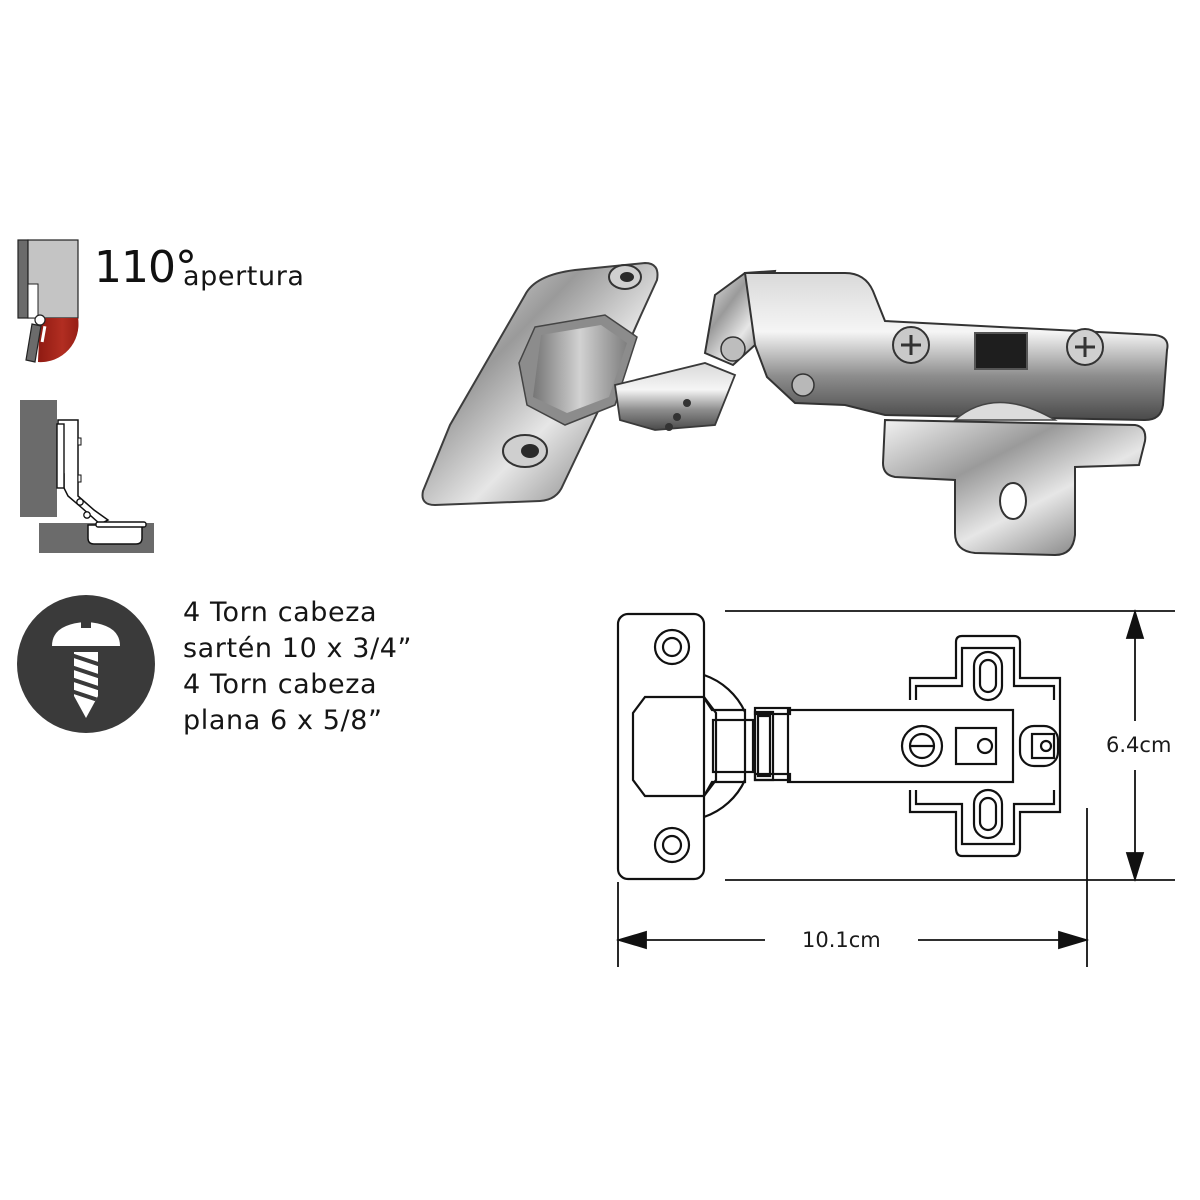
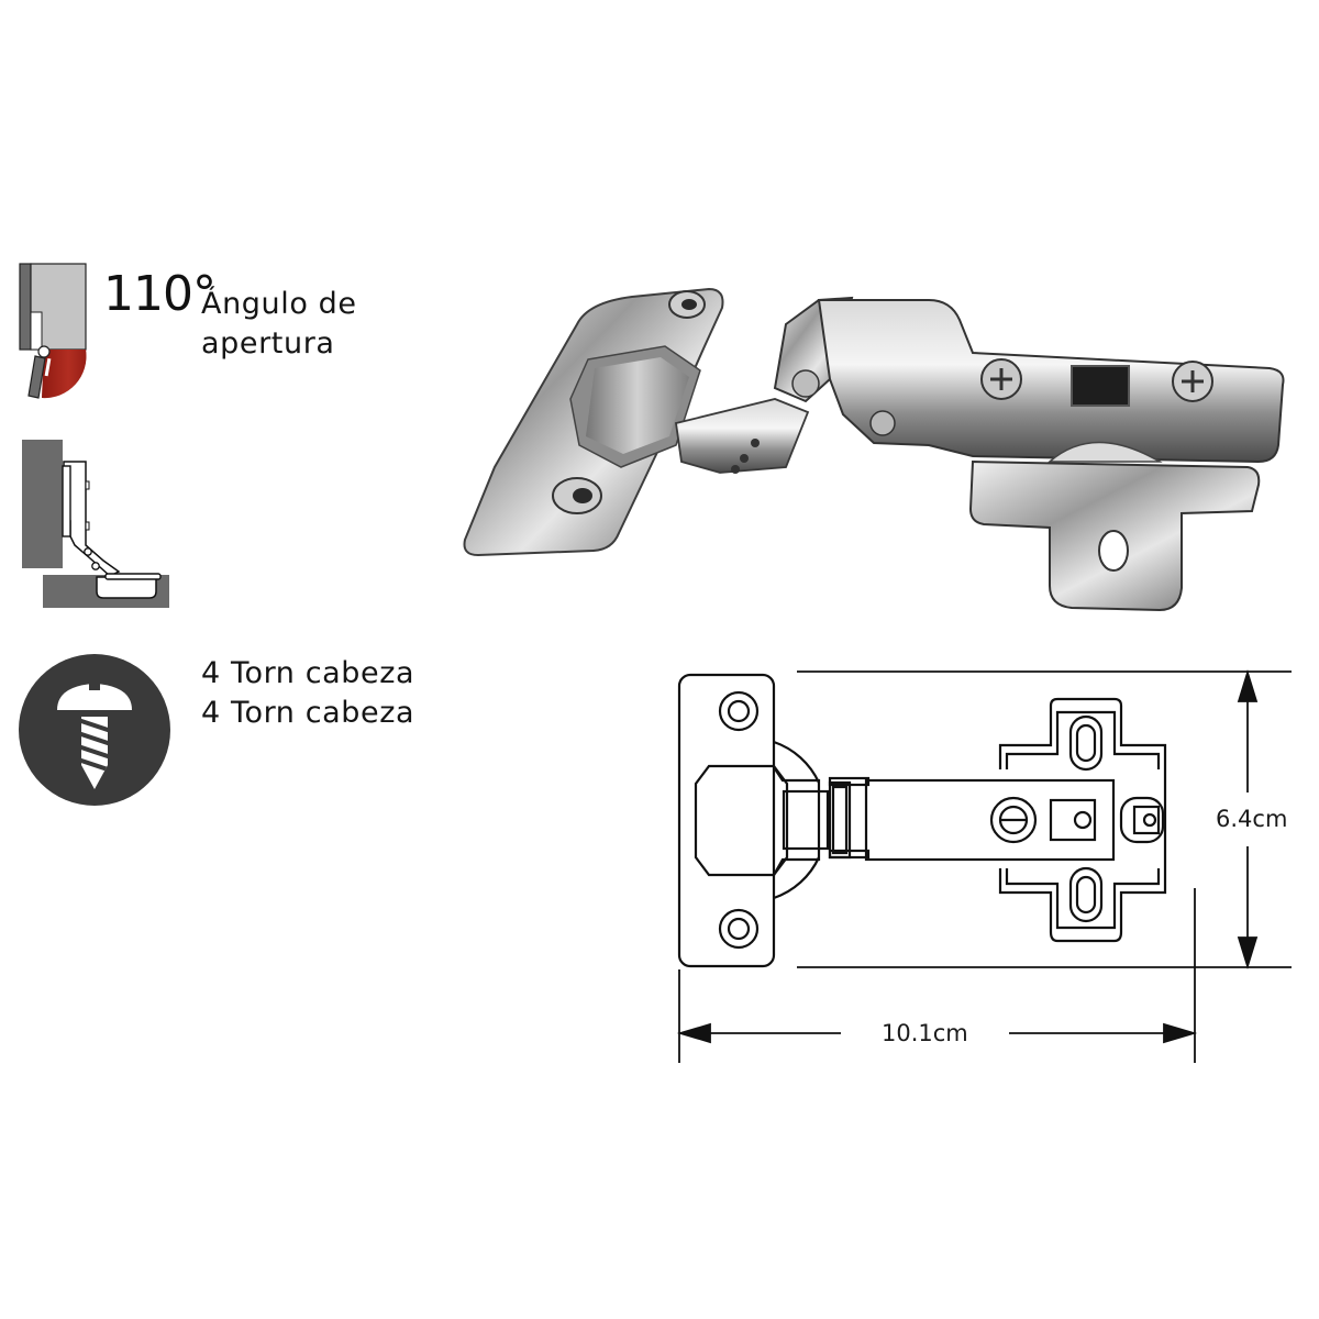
  110°
+ Ángulo de
  apertura
  4 Torn cabeza
- sartén 10 x 3/4”
  4 Torn cabeza
- plana 6 x 5/8”
  6.4cm
  10.1cm
